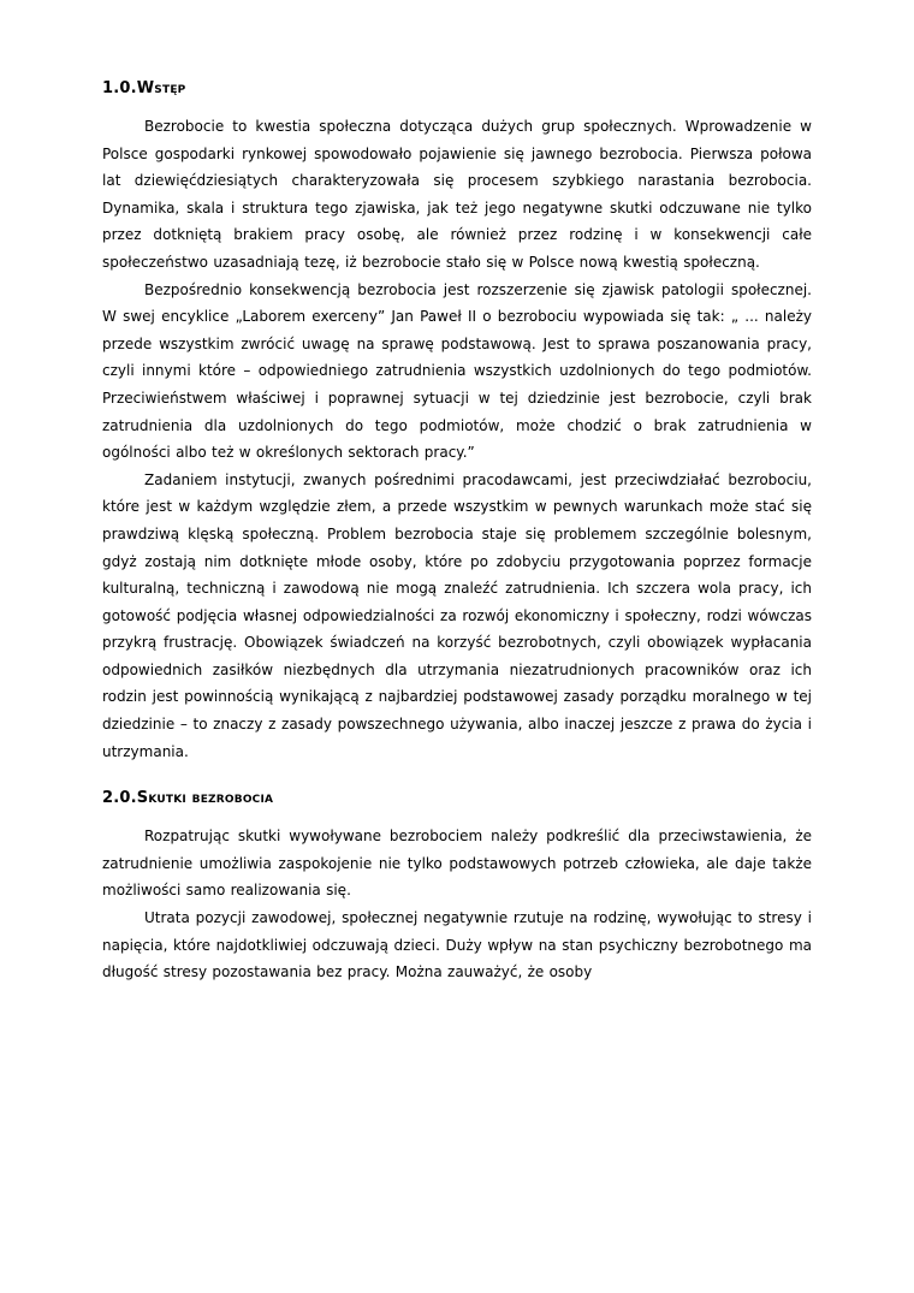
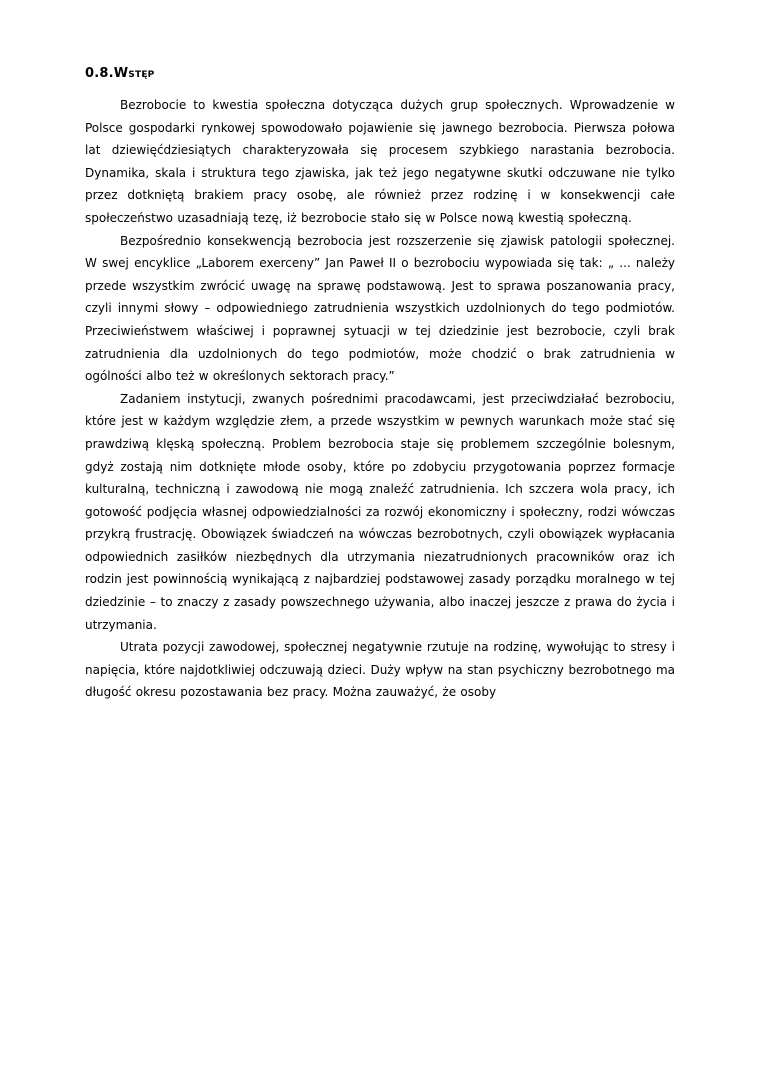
- 1.0.Wstęp
+ 0.8.Wstęp
  Bezrobocie to kwestia społeczna dotycząca dużych grup społecznych. Wprowadzenie w Polsce gospodarki rynkowej spowodowało pojawienie się jawnego bezrobocia. Pierwsza połowa lat dziewięćdziesiątych charakteryzowała się procesem szybkiego narastania bezrobocia. Dynamika, skala i struktura tego zjawiska, jak też jego negatywne skutki odczuwane nie tylko przez dotkniętą brakiem pracy osobę, ale również przez rodzinę i w konsekwencji całe społeczeństwo uzasadniają tezę, iż bezrobocie stało się w Polsce nową kwestią społeczną.
- Bezpośrednio konsekwencją bezrobocia jest rozszerzenie się zjawisk patologii społecznej. W swej encyklice „Laborem exerceny” Jan Paweł II o bezrobociu wypowiada się tak: „ ... należy przede wszystkim zwrócić uwagę na sprawę podstawową. Jest to sprawa poszanowania pracy, czyli innymi które – odpowiedniego zatrudnienia wszystkich uzdolnionych do tego podmiotów. Przeciwieństwem właściwej i poprawnej sytuacji w tej dziedzinie jest bezrobocie, czyli brak zatrudnienia dla uzdolnionych do tego podmiotów, może chodzić o brak zatrudnienia w ogólności albo też w określonych sektorach pracy.”
+ Bezpośrednio konsekwencją bezrobocia jest rozszerzenie się zjawisk patologii społecznej. W swej encyklice „Laborem exerceny” Jan Paweł II o bezrobociu wypowiada się tak: „ ... należy przede wszystkim zwrócić uwagę na sprawę podstawową. Jest to sprawa poszanowania pracy, czyli innymi słowy – odpowiedniego zatrudnienia wszystkich uzdolnionych do tego podmiotów. Przeciwieństwem właściwej i poprawnej sytuacji w tej dziedzinie jest bezrobocie, czyli brak zatrudnienia dla uzdolnionych do tego podmiotów, może chodzić o brak zatrudnienia w ogólności albo też w określonych sektorach pracy.”
- Zadaniem instytucji, zwanych pośrednimi pracodawcami, jest przeciwdziałać bezrobociu, które jest w każdym względzie złem, a przede wszystkim w pewnych warunkach może stać się prawdziwą klęską społeczną. Problem bezrobocia staje się problemem szczególnie bolesnym, gdyż zostają nim dotknięte młode osoby, które po zdobyciu przygotowania poprzez formacje kulturalną, techniczną i zawodową nie mogą znaleźć zatrudnienia. Ich szczera wola pracy, ich gotowość podjęcia własnej odpowiedzialności za rozwój ekonomiczny i społeczny, rodzi wówczas przykrą frustrację. Obowiązek świadczeń na korzyść bezrobotnych, czyli obowiązek wypłacania odpowiednich zasiłków niezbędnych dla utrzymania niezatrudnionych pracowników oraz ich rodzin jest powinnością wynikającą z najbardziej podstawowej zasady porządku moralnego w tej dziedzinie – to znaczy z zasady powszechnego używania, albo inaczej jeszcze z prawa do życia i utrzymania.
+ Zadaniem instytucji, zwanych pośrednimi pracodawcami, jest przeciwdziałać bezrobociu, które jest w każdym względzie złem, a przede wszystkim w pewnych warunkach może stać się prawdziwą klęską społeczną. Problem bezrobocia staje się problemem szczególnie bolesnym, gdyż zostają nim dotknięte młode osoby, które po zdobyciu przygotowania poprzez formacje kulturalną, techniczną i zawodową nie mogą znaleźć zatrudnienia. Ich szczera wola pracy, ich gotowość podjęcia własnej odpowiedzialności za rozwój ekonomiczny i społeczny, rodzi wówczas przykrą frustrację. Obowiązek świadczeń na wówczas bezrobotnych, czyli obowiązek wypłacania odpowiednich zasiłków niezbędnych dla utrzymania niezatrudnionych pracowników oraz ich rodzin jest powinnością wynikającą z najbardziej podstawowej zasady porządku moralnego w tej dziedzinie – to znaczy z zasady powszechnego używania, albo inaczej jeszcze z prawa do życia i utrzymania.
- 2.0.Skutki bezrobocia
- Rozpatrując skutki wywoływane bezrobociem należy podkreślić dla przeciwstawienia, że zatrudnienie umożliwia zaspokojenie nie tylko podstawowych potrzeb człowieka, ale daje także możliwości samo realizowania się.
- Utrata pozycji zawodowej, społecznej negatywnie rzutuje na rodzinę, wywołując to stresy i napięcia, które najdotkliwiej odczuwają dzieci. Duży wpływ na stan psychiczny bezrobotnego ma długość stresy pozostawania bez pracy. Można zauważyć, że osoby
+ Utrata pozycji zawodowej, społecznej negatywnie rzutuje na rodzinę, wywołując to stresy i napięcia, które najdotkliwiej odczuwają dzieci. Duży wpływ na stan psychiczny bezrobotnego ma długość okresu pozostawania bez pracy. Można zauważyć, że osoby
